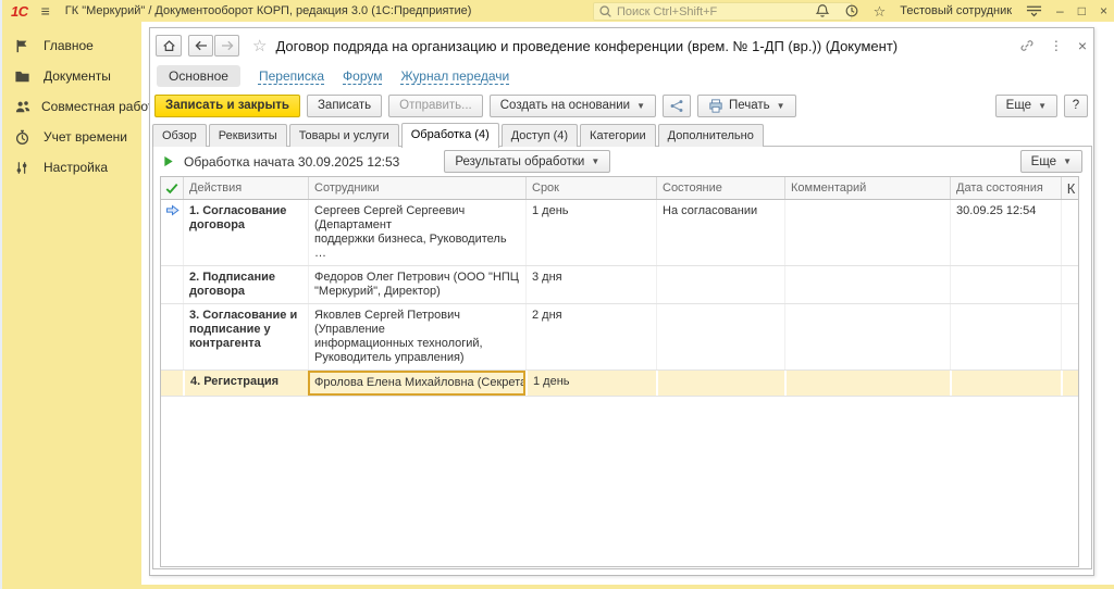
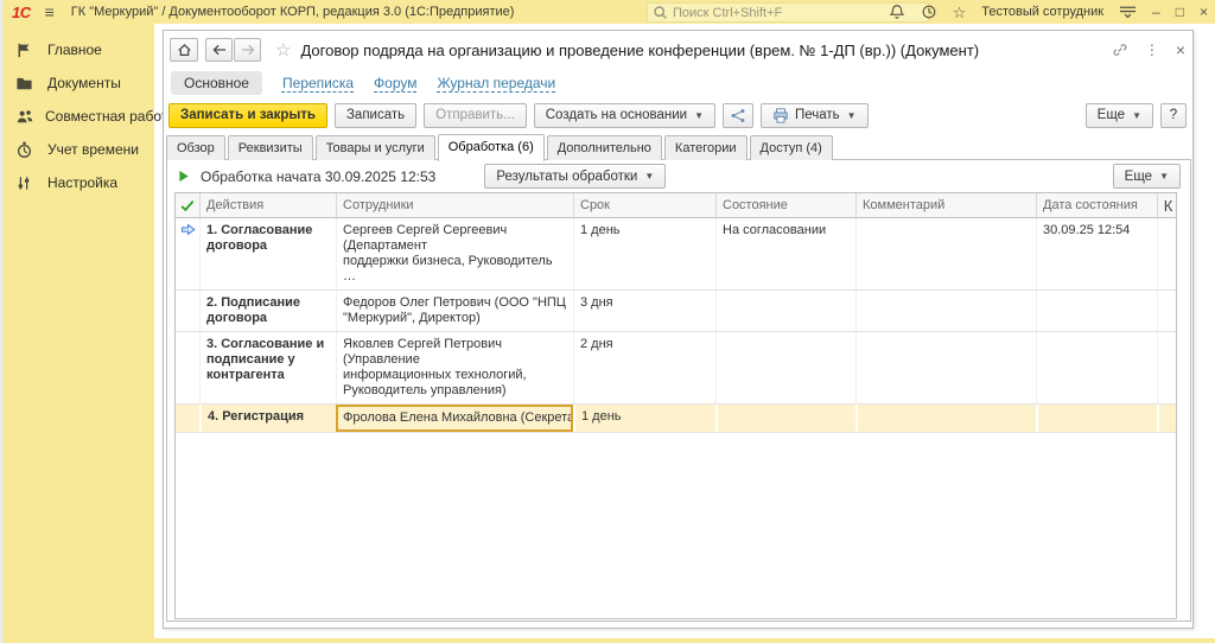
  1С
  ≡
  ГК "Меркурий" / Документооборот КОРП, редакция 3.0 (1С:Предприятие)
  Поиск Ctrl+Shift+F
  ☆
  Тестовый сотрудник
  –
  □
  ×
  Главное
  Документы
  Совместная рабо
  Учет времени
  Настройка
  ☆
  Договор подряда на организацию и проведение конференции (врем. № 1-ДП (вр.)) (Документ)
  ⋮
  ×
  Основное
  Переписка
  Форум
  Журнал передачи
  Записать и закрыть
  Записать
  Отправить...
  Создать на основании
  ▼
  Печать
  ▼
  Еще
  ▼
  ?
  Обзор
  Реквизиты
  Товары и услуги
- Обработка (4)
+ Обработка (6)
- Доступ (4)
+ Дополнительно
  Категории
- Дополнительно
+ Доступ (4)
  Обработка начата 30.09.2025 12:53
  Результаты обработки
  ▼
  Еще
  ▼
  Действия
  Сотрудники
  Срок
  Состояние
  Комментарий
  Дата состояния
  К
  1. Согласование
  договора
  Сергеев Сергей Сергеевич (Департамент
  поддержки бизнеса, Руководитель …
  1 день
  На согласовании
  30.09.25 12:54
  2. Подписание
  договора
  Федоров Олег Петрович (ООО "НПЦ
  "Меркурий", Директор)
  3 дня
  3. Согласование и
  подписание у
  контрагента
  Яковлев Сергей Петрович (Управление
  информационных технологий,
  Руководитель управления)
  2 дня
  4. Регистрация
  Фролова Елена Михайловна (Секрета
  1 день
